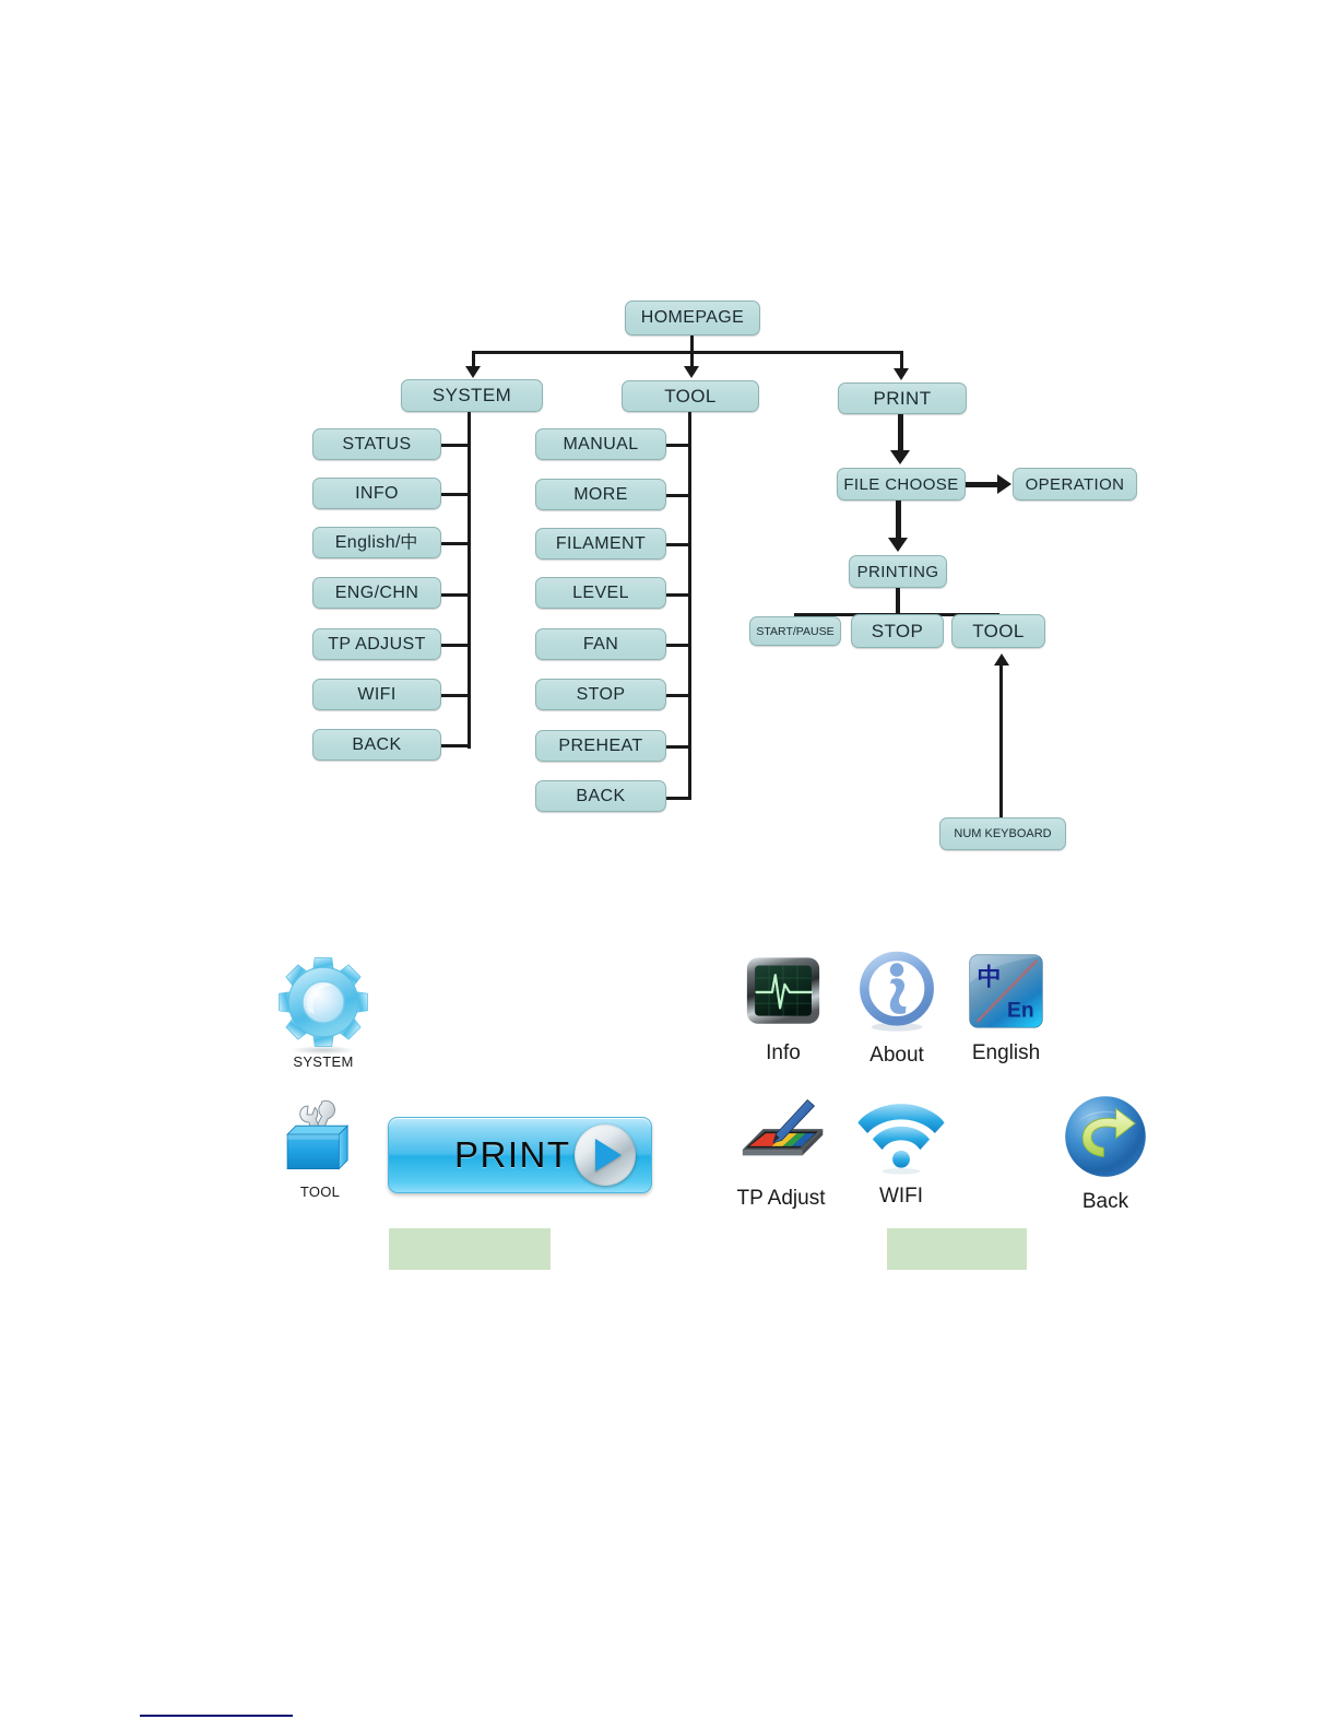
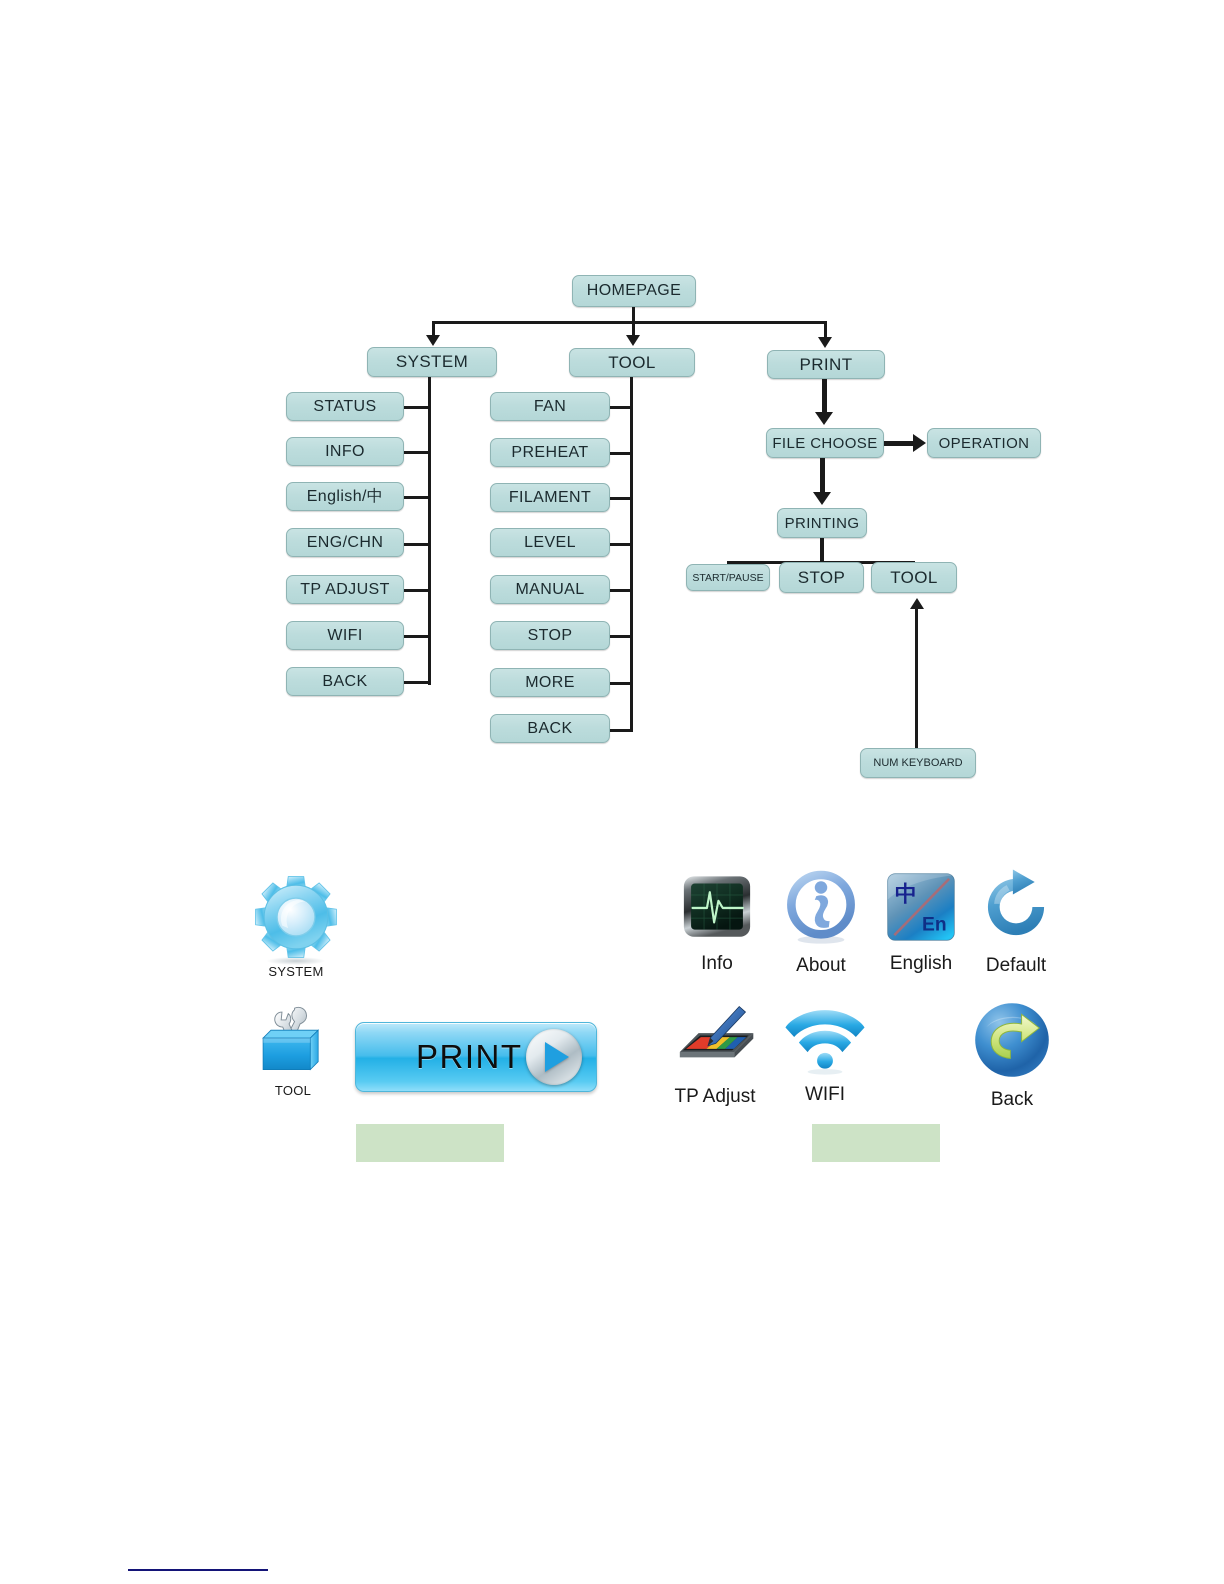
  HOMEPAGE
  SYSTEM
  TOOL
  PRINT
  STATUS
  INFO
  English/中
  ENG/CHN
  TP ADJUST
  WIFI
  BACK
- MANUAL
+ FAN
- MORE
+ PREHEAT
  FILAMENT
  LEVEL
- FAN
+ MANUAL
  STOP
- PREHEAT
+ MORE
  BACK
  FILE CHOOSE
  OPERATION
  PRINTING
  START/PAUSE
  STOP
  TOOL
  NUM KEYBOARD
  SYSTEM
  TOOL
  PRINT
  Info
  About
  中
  En
  English
+ Default
  TP Adjust
  WIFI
  Back
